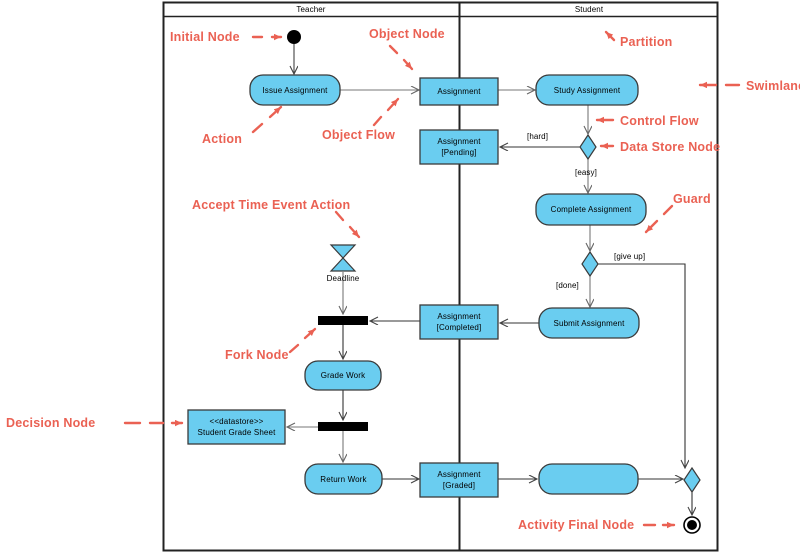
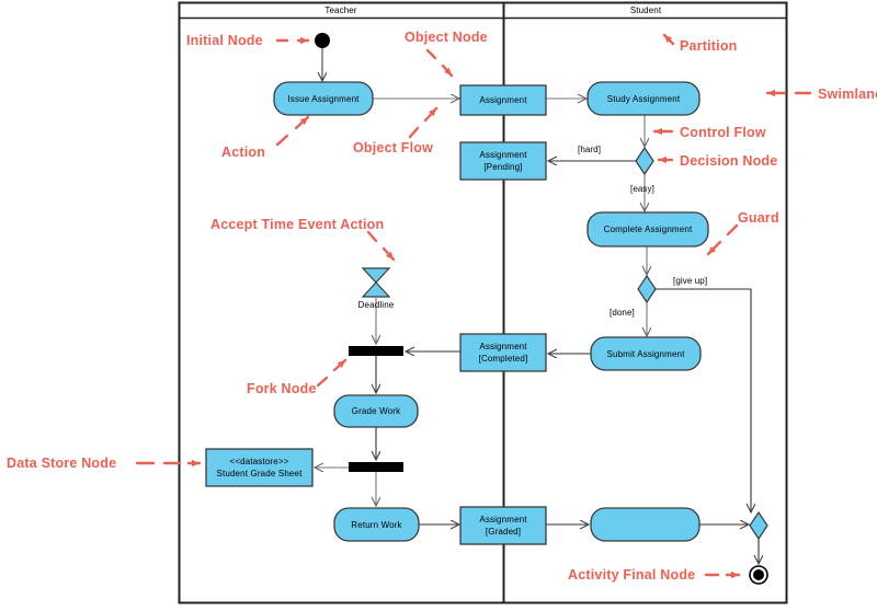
  Teacher
  Student
  Issue Assignment
  Assignment
  Study Assignment
  Assignment
  [Pending]
  Complete Assignment
  Submit Assignment
  Assignment
  [Completed]
  Deadline
  Grade Work
  <<datastore>>
  Student Grade Sheet
  Return Work
  Assignment
  [Graded]
  [hard]
  [easy]
  [done]
  [give up]
  Initial Node
  Object Node
  Partition
  Swimlan
  Action
  Object Flow
  Control Flow
- Data Store Node
+ Decision Node
  Accept Time Event Action
  Guard
  Fork Node
- Decision Node
+ Data Store Node
  Activity Final Node
